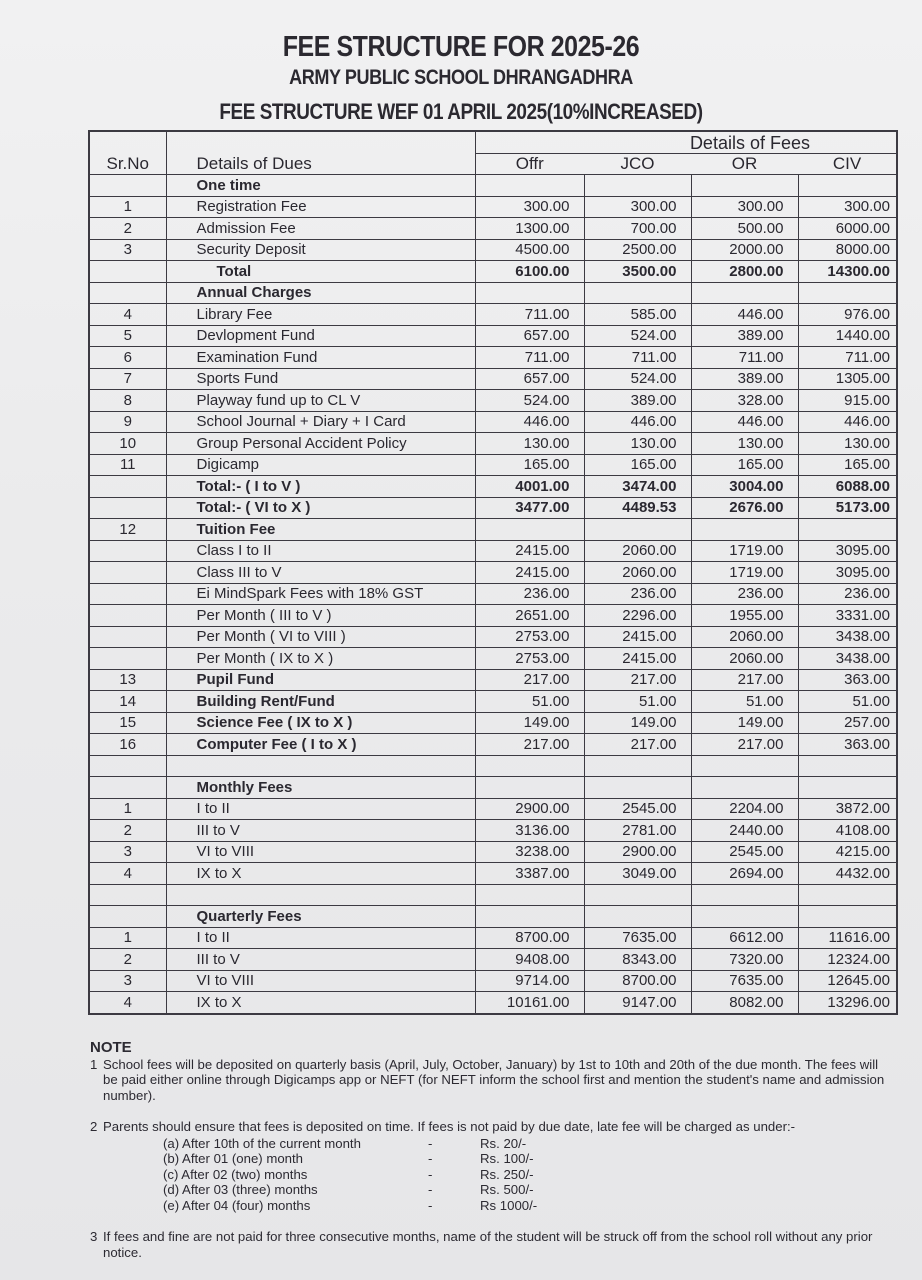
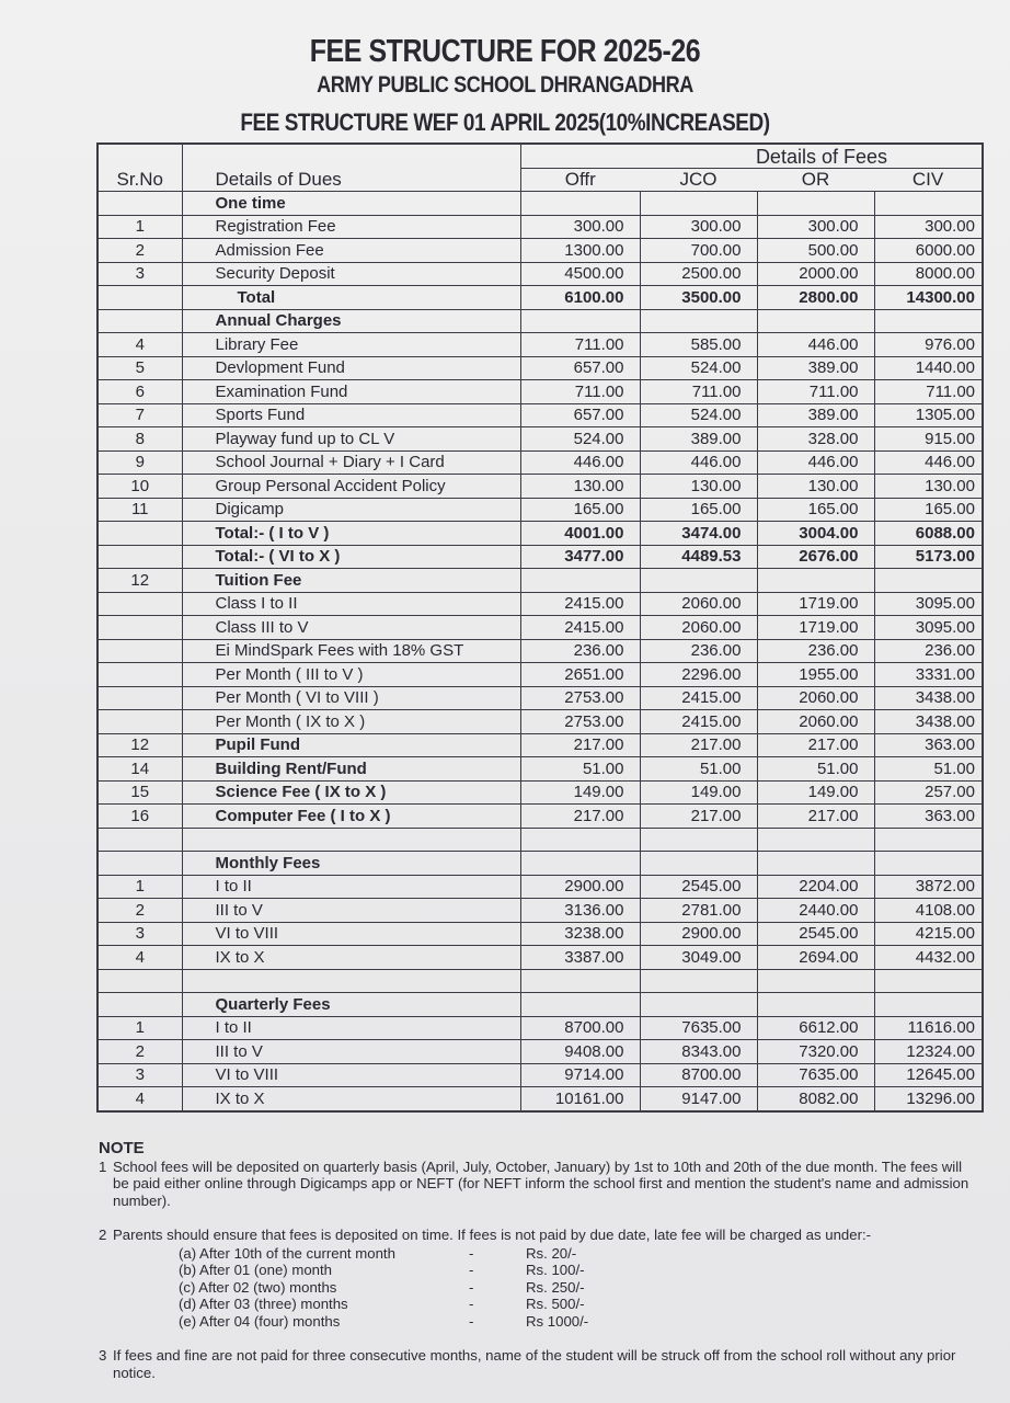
  FEE STRUCTURE FOR 2025-26
  ARMY PUBLIC SCHOOL DHRANGADHRA
  FEE STRUCTURE WEF 01 APRIL 2025(10%INCREASED)
  		Details of Fees
  Sr.No	Details of Dues	Offr	JCO	OR	CIV
  	One time
  1	Registration Fee	300.00	300.00	300.00	300.00
  2	Admission Fee	1300.00	700.00	500.00	6000.00
  3	Security Deposit	4500.00	2500.00	2000.00	8000.00
  	Total	6100.00	3500.00	2800.00	14300.00
  	Annual Charges
  4	Library Fee	711.00	585.00	446.00	976.00
  5	Devlopment Fund	657.00	524.00	389.00	1440.00
  6	Examination Fund	711.00	711.00	711.00	711.00
  7	Sports Fund	657.00	524.00	389.00	1305.00
  8	Playway fund up to CL V	524.00	389.00	328.00	915.00
  9	School Journal + Diary + I Card	446.00	446.00	446.00	446.00
  10	Group Personal Accident Policy	130.00	130.00	130.00	130.00
  11	Digicamp	165.00	165.00	165.00	165.00
  	Total:- ( I to V )	4001.00	3474.00	3004.00	6088.00
  	Total:- ( VI to X )	3477.00	4489.53	2676.00	5173.00
  12	Tuition Fee
  	Class I to II	2415.00	2060.00	1719.00	3095.00
  	Class III to V	2415.00	2060.00	1719.00	3095.00
  	Ei MindSpark Fees with 18% GST	236.00	236.00	236.00	236.00
  	Per Month ( III to V )	2651.00	2296.00	1955.00	3331.00
  	Per Month ( VI to VIII )	2753.00	2415.00	2060.00	3438.00
  	Per Month ( IX to X )	2753.00	2415.00	2060.00	3438.00
- 13	Pupil Fund	217.00	217.00	217.00	363.00
+ 12	Pupil Fund	217.00	217.00	217.00	363.00
  14	Building Rent/Fund	51.00	51.00	51.00	51.00
  15	Science Fee ( IX to X )	149.00	149.00	149.00	257.00
  16	Computer Fee ( I to X )	217.00	217.00	217.00	363.00
  	Monthly Fees
  1	I to II	2900.00	2545.00	2204.00	3872.00
  2	III to V	3136.00	2781.00	2440.00	4108.00
  3	VI to VIII	3238.00	2900.00	2545.00	4215.00
  4	IX to X	3387.00	3049.00	2694.00	4432.00
  	Quarterly Fees
  1	I to II	8700.00	7635.00	6612.00	11616.00
  2	III to V	9408.00	8343.00	7320.00	12324.00
  3	VI to VIII	9714.00	8700.00	7635.00	12645.00
  4	IX to X	10161.00	9147.00	8082.00	13296.00
  NOTE
  1
  School fees will be deposited on quarterly basis (April, July, October, January) by 1st to 10th and 20th of the due month. The fees will be paid either online through Digicamps app or NEFT (for NEFT inform the school first and mention the student's name and admission number).
  2
  Parents should ensure that fees is deposited on time. If fees is not paid by due date, late fee will be charged as under:-
  (a) After 10th of the current month
  -
  Rs. 20/-
  (b) After 01 (one) month
  -
  Rs. 100/-
  (c) After 02 (two) months
  -
  Rs. 250/-
  (d) After 03 (three) months
  -
  Rs. 500/-
  (e) After 04 (four) months
  -
  Rs 1000/-
  3
  If fees and fine are not paid for three consecutive months, name of the student will be struck off from the school roll without any prior notice.
